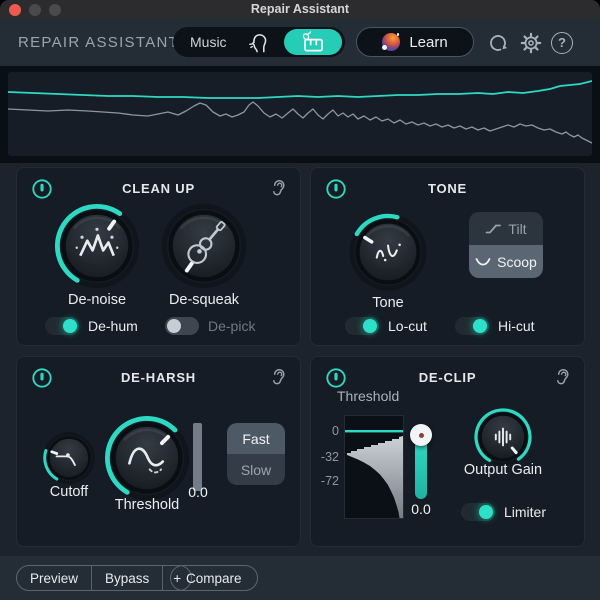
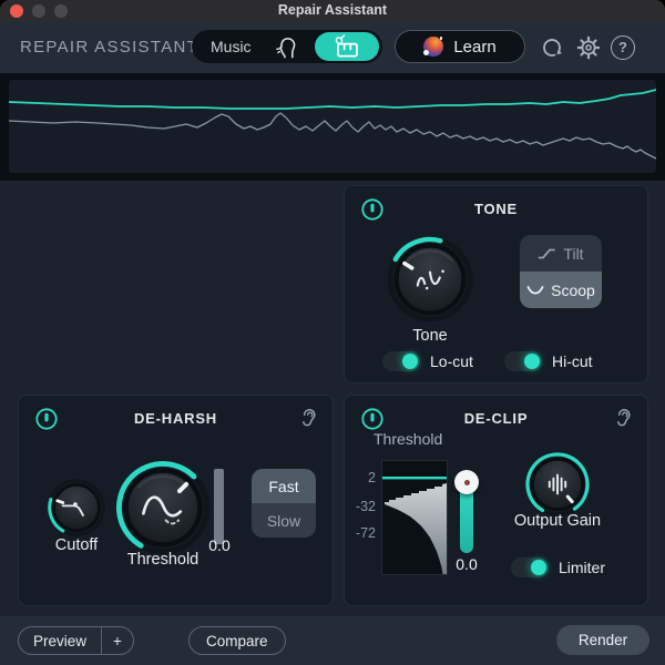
  Repair Assistant
  REPAIR ASSISTAN
  Music
  Learn
  ?
- CLEAN UP
- De-noise
- De-squeak
- De-hum
- De-pick
  TONE
  Tone
  Tilt
  Scoop
  Lo-cut
  Hi-cut
  DE-HARSH
  Cutoff
  Threshold
  0.0
  Fast
  Slow
  DE-CLIP
  Threshold
- 0
+ 2
  -32
  -72
  0.0
  Output Gain
  Limiter
  Preview
- Bypass
  +
  Compare
+ Render
